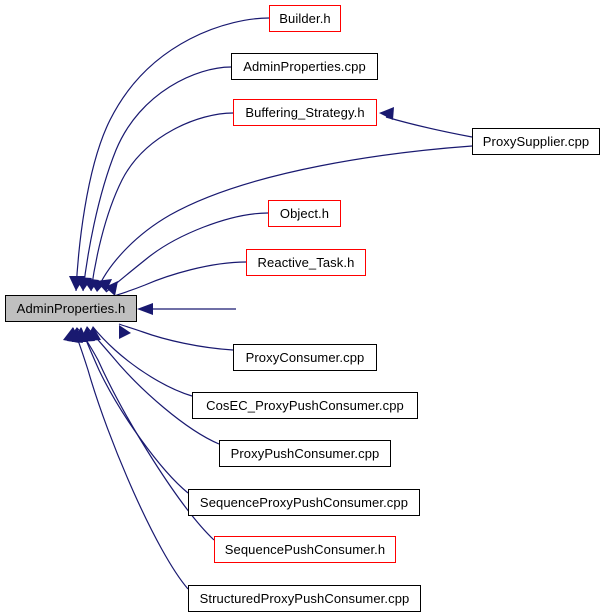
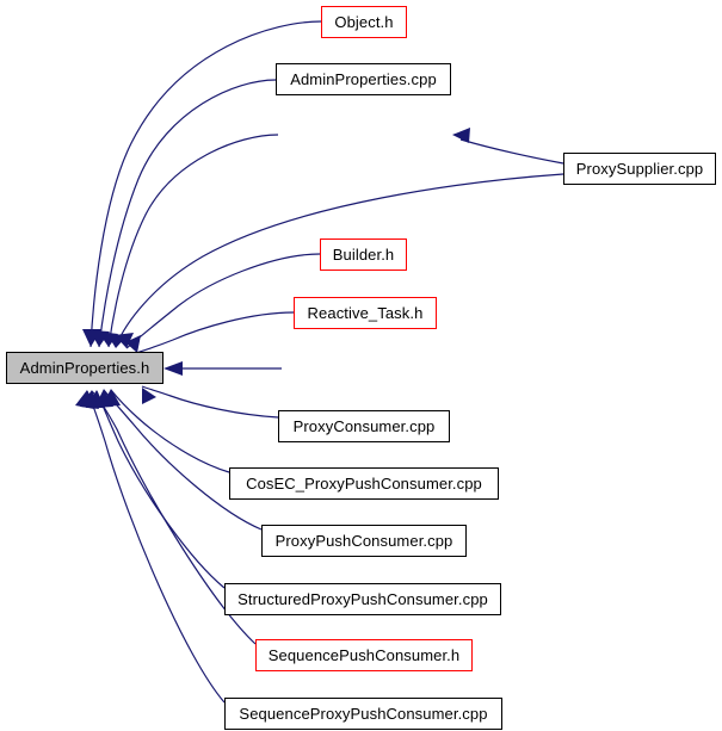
  AdminProperties.h
- Builder.h
+ Object.h
  AdminProperties.cpp
- Buffering_Strategy.h
  ProxySupplier.cpp
- Object.h
+ Builder.h
  Reactive_Task.h
  ProxyConsumer.cpp
  CosEC_ProxyPushConsumer.cpp
  ProxyPushConsumer.cpp
- SequenceProxyPushConsumer.cpp
+ StructuredProxyPushConsumer.cpp
  SequencePushConsumer.h
- StructuredProxyPushConsumer.cpp
+ SequenceProxyPushConsumer.cpp
